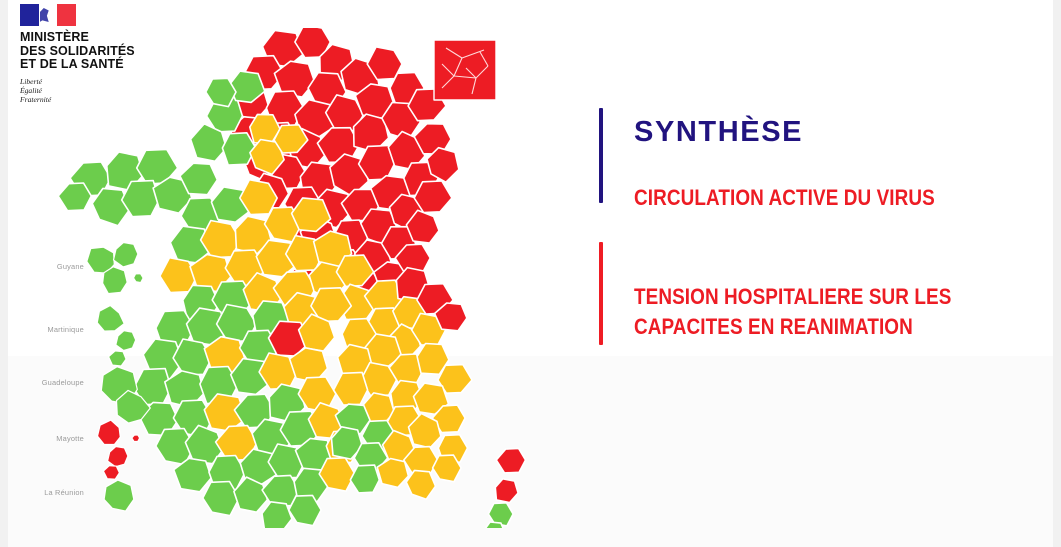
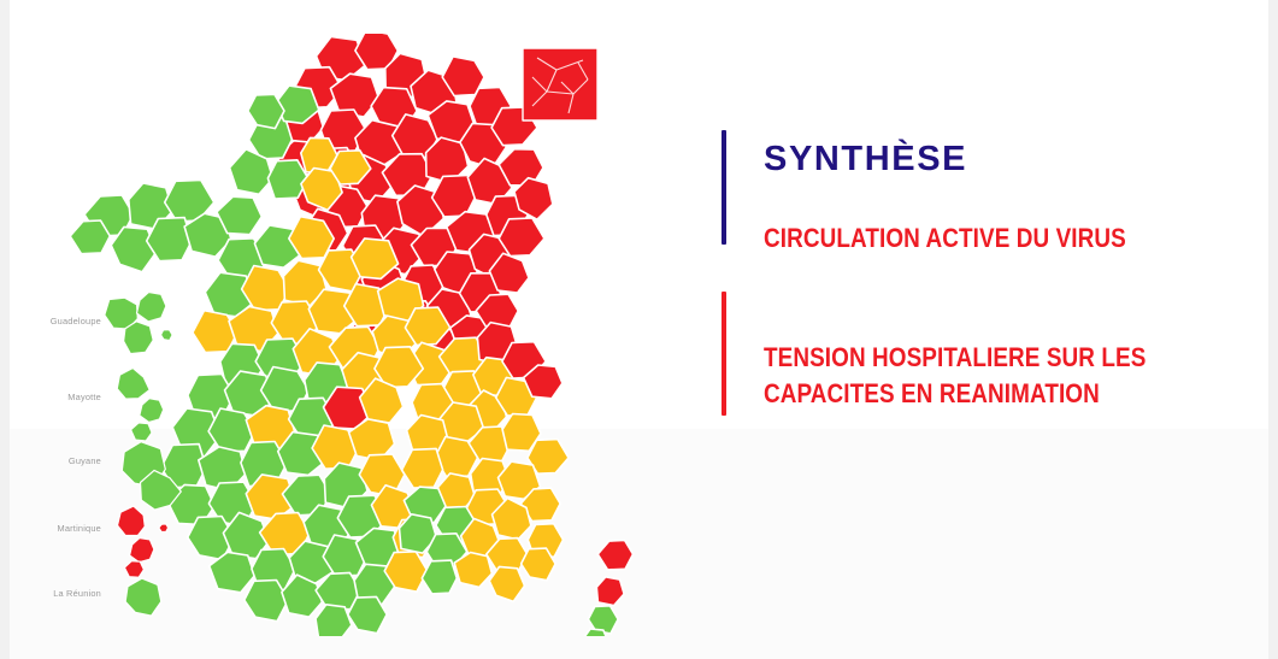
- MINISTÈRE
- DES SOLIDARITÉS
- ET DE LA SANTÉ
- Liberté
- Égalité
- Fraternité
- Guyane
+ Guadeloupe
- Martinique
+ Mayotte
- Guadeloupe
+ Guyane
- Mayotte
+ Martinique
  La Réunion
  SYNTHÈSE
  CIRCULATION ACTIVE DU VIRUS
  TENSION HOSPITALIERE SUR LES CAPACITES EN REANIMATION
